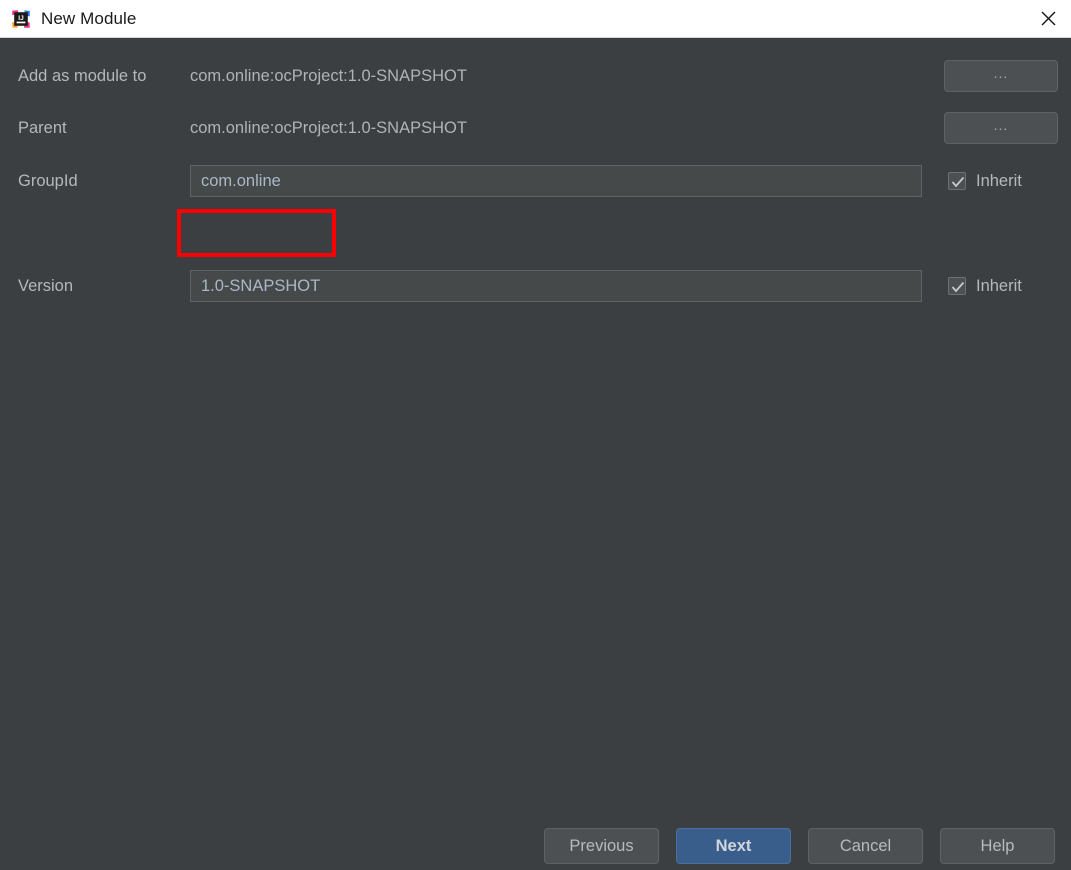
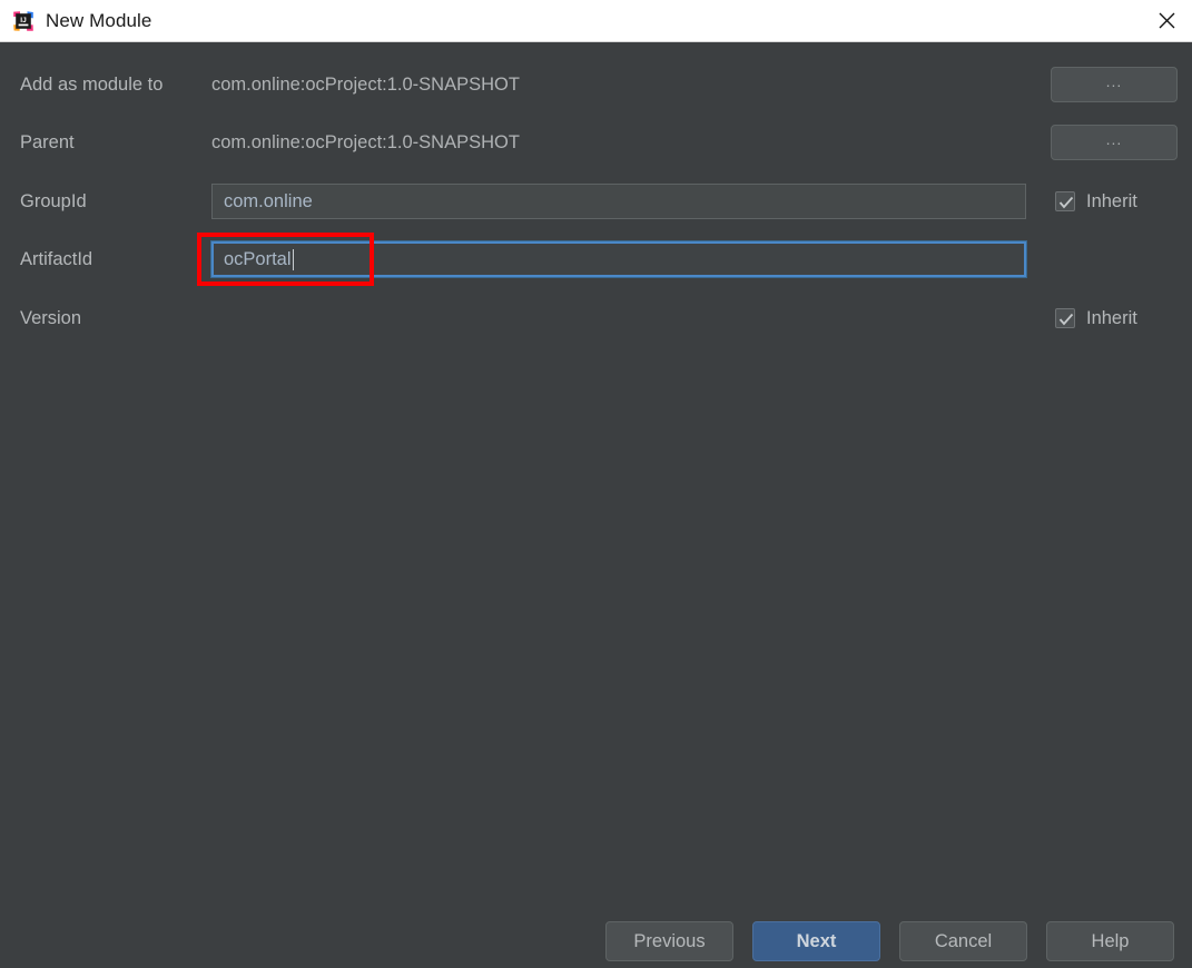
  New Module
  Add as module to
  com.online:ocProject:1.0-SNAPSHOT
  ...
  Parent
  com.online:ocProject:1.0-SNAPSHOT
  ...
  GroupId
  com.online
  Inherit
+ ArtifactId
+ ocPortal
  Version
- 1.0-SNAPSHOT
  Inherit
  Previous
  Next
  Cancel
  Help
